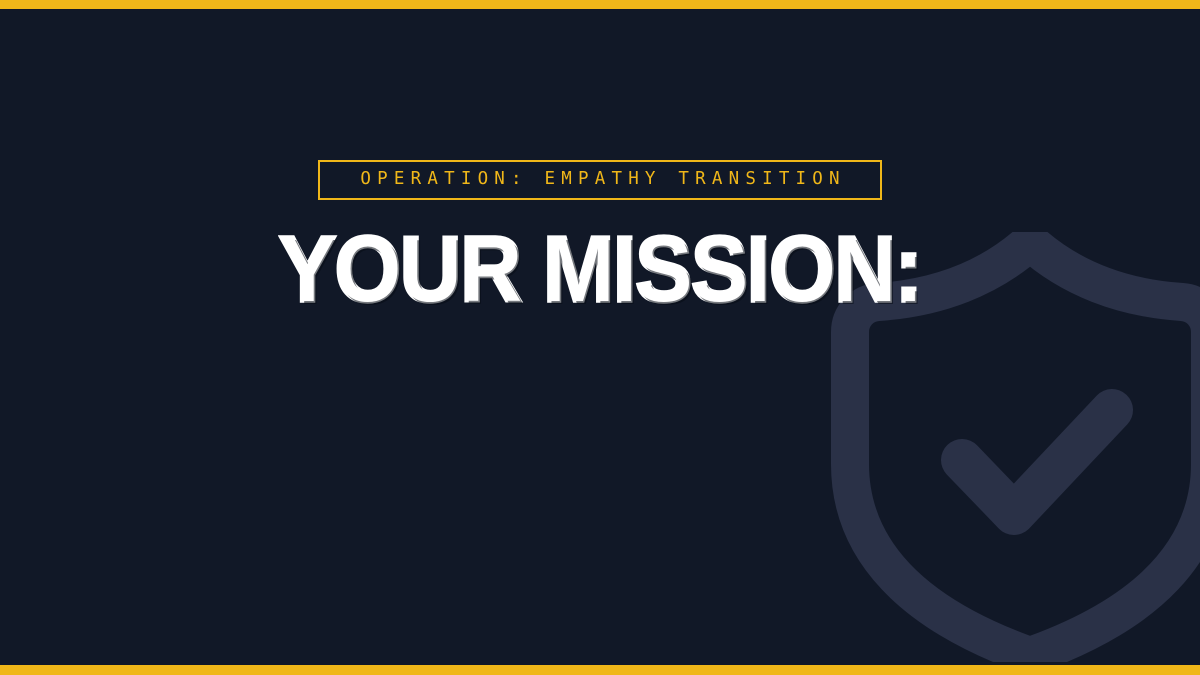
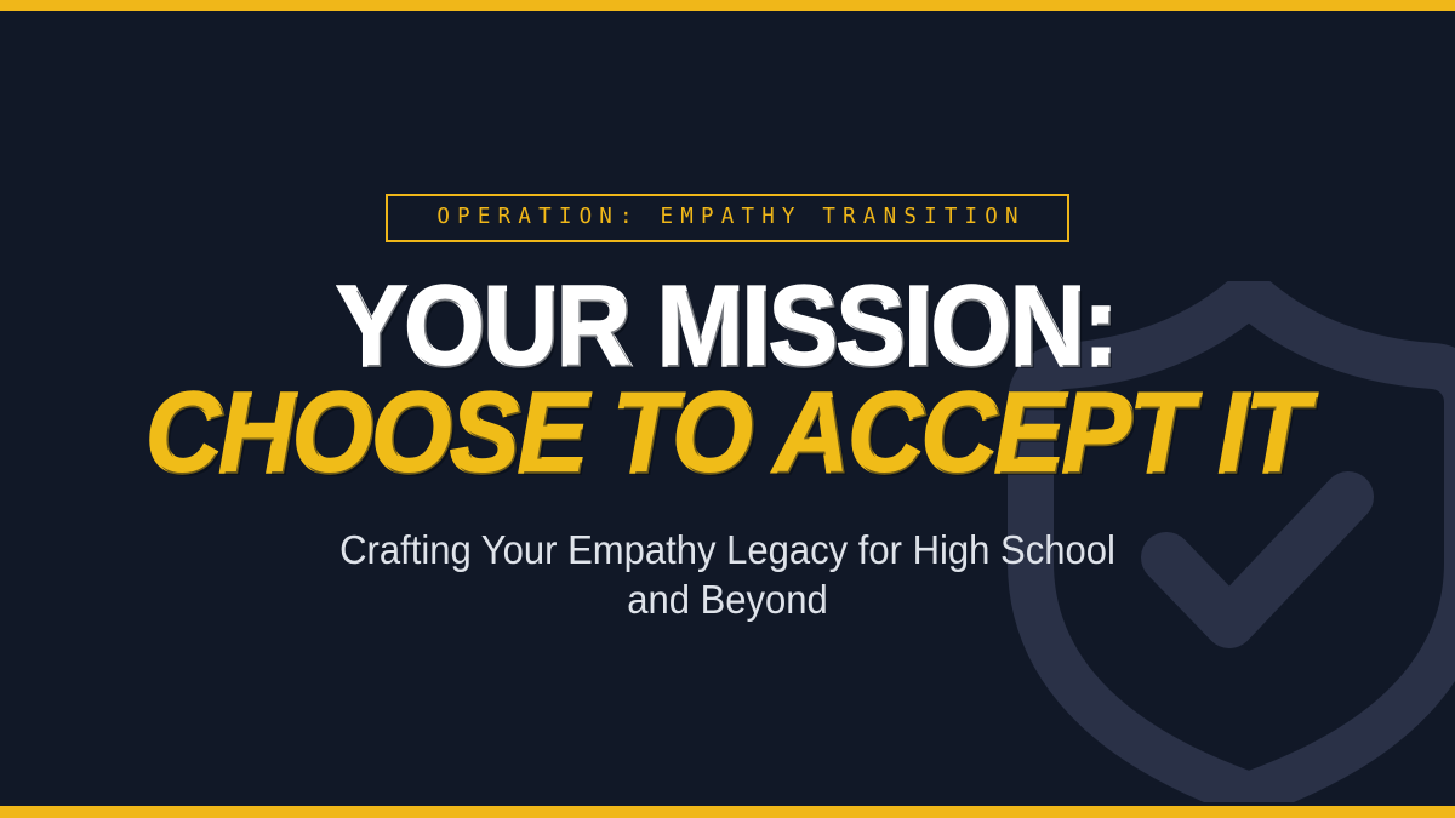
  OPERATION: EMPATHY TRANSITION
  YOUR MISSION:
+ CHOOSE TO ACCEPT IT
+ Crafting Your Empathy Legacy for High School and Beyond
